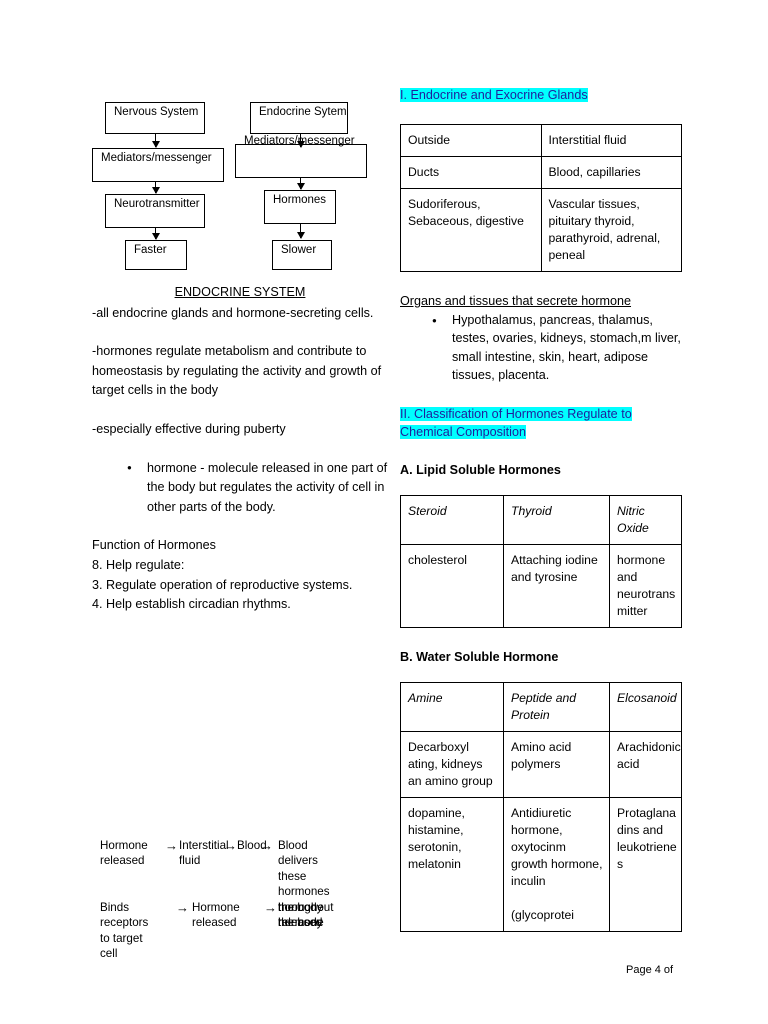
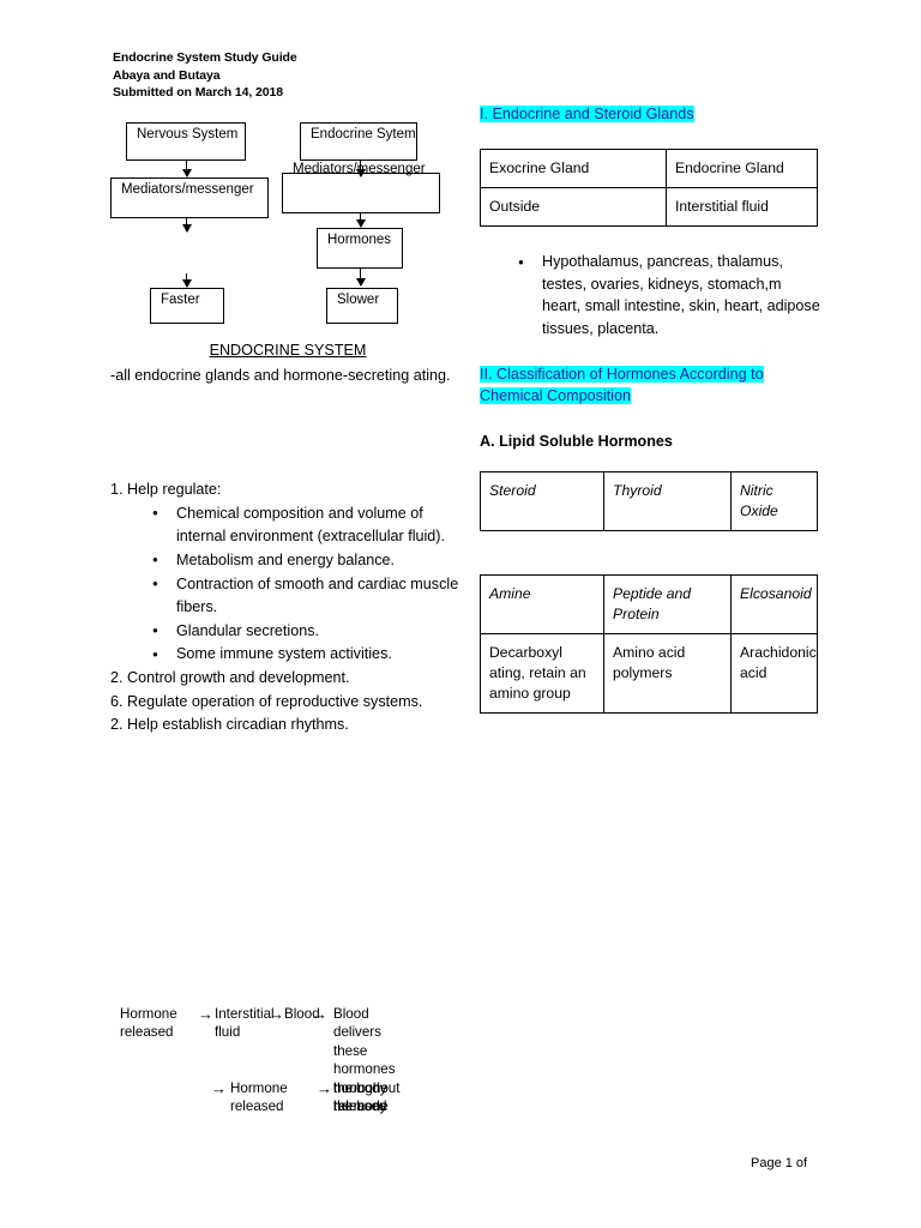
+ Endocrine System Study Guide
+ Abaya and Butaya
+ Submitted on March 14, 2018
  Nervous System
  Mediators/messenger
- Neurotransmitter
  Faster
  Endocrine Sytem
  Mediators/messenger
  Hormones
  Slower
  ENDOCRINE SYSTEM
- -all endocrine glands and hormone-secreting cells.
+ -all endocrine glands and hormone-secreting ating.
- -hormones regulate metabolism and contribute to homeostasis by regulating the activity and growth of target cells in the body
- -especially effective during puberty
- hormone - molecule released in one part of the body but regulates the activity of cell in other parts of the body.
- Function of Hormones
- 8. Help regulate:
+ 1. Help regulate:
+ Chemical composition and volume of internal environment (extracellular fluid).
+ Metabolism and energy balance.
+ Contraction of smooth and cardiac muscle fibers.
+ Glandular secretions.
+ Some immune system activities.
+ 2. Control growth and development.
- 3. Regulate operation of reproductive systems.
+ 6. Regulate operation of reproductive systems.
- 4. Help establish circadian rhythms.
+ 2. Help establish circadian rhythms.
  Hormone released
  Interstitia fluid
  Bloo
  Blood
  delivers
  these
  hormones
  throughout
  the body
  hormone
- Binds receptors to target cell
  Hormone released
  hormone
  the body
  released
- I. Endocrine and Exocrine Glands
+ I. Endocrine and Steroid Glands
+ Exocrine Gland	Endocrine Gland
  Outside	Interstitial fluid
- Ducts	Blood, capillaries
- Sudoriferous, Sebaceous, digestive	Vascular tissues, pituitary thyroid, parathyroid, adrenal, peneal
- Organs and tissues that secrete hormone
- Hypothalamus, pancreas, thalamus, testes, ovaries, kidneys, stomach,m liver, small intestine, skin, heart, adipose tissues, placenta.
+ Hypothalamus, pancreas, thalamus, testes, ovaries, kidneys, stomach,m heart, small intestine, skin, heart, adipose tissues, placenta.
- II. Classification of Hormones Regulate to Chemical Composition
+ II. Classification of Hormones According to Chemical Composition
  A. Lipid Soluble Hormones
  Steroid	Thyroid	Nitric Oxide
- cholesterol	Attaching iodine and tyrosine	hormone and neurotrans mitter
- B. Water Soluble Hormone
  Amine	Peptide and Protein	Elcosanoid
- Decarboxyl ating, kidneys an amino group	Amino acid polymers	Arachidonic acid
+ Decarboxyl ating, retain an amino group	Amino acid polymers	Arachidonic acid
- dopamine, histamine, serotonin, melatonin	Antidiuretic hormone, oxytocinm growth hormone, inculin (glycoprotei	Protaglana dins and leukotriene s
- Page 4 of
+ Page 1 of
